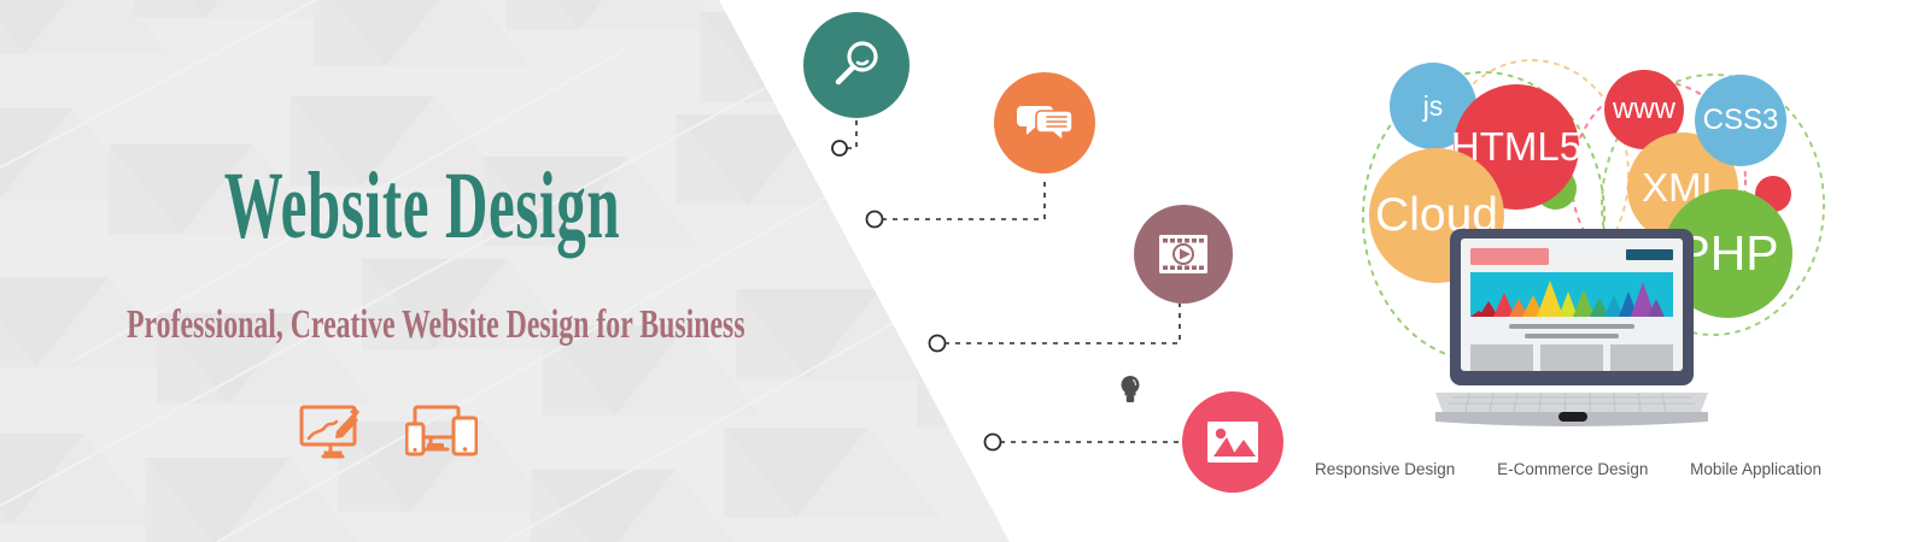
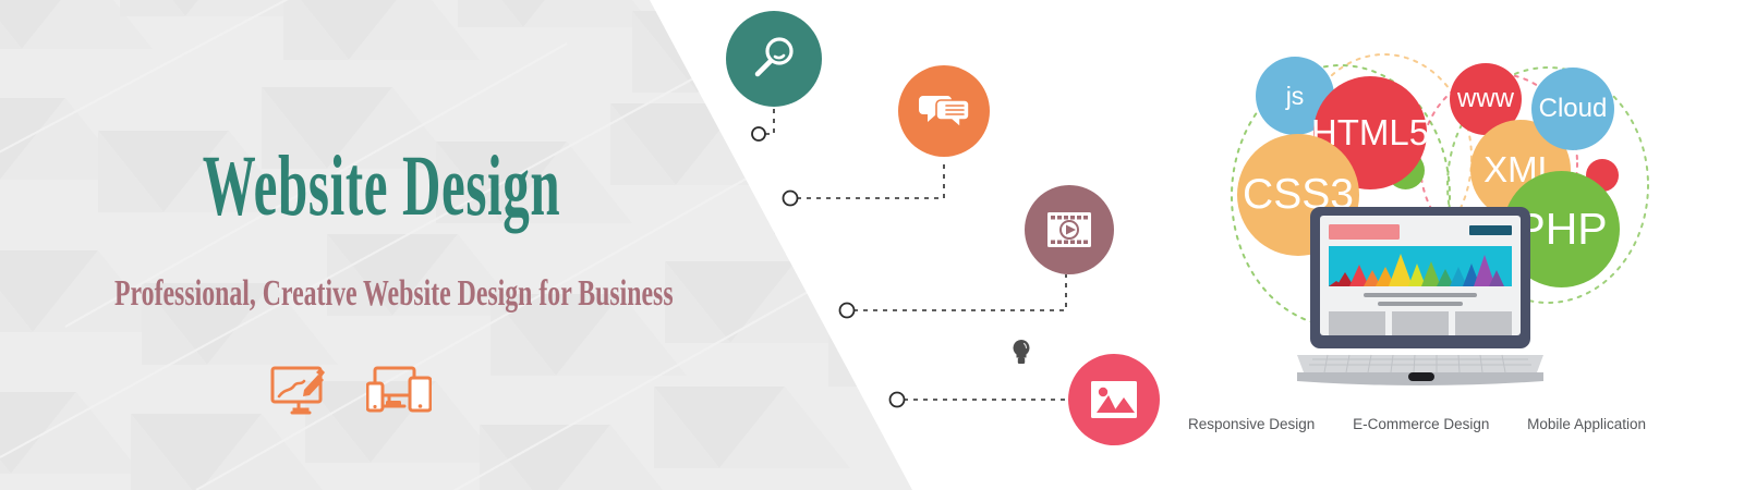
  Website Design
  Professional, Creative Website Design for Busine
  js
  HTML5
- Cloud
+ CSS3
  www
  XML
- CSS3
+ Cloud
  PHP
  Responsive Design
  E-Commerce Design
  Mobile Application
